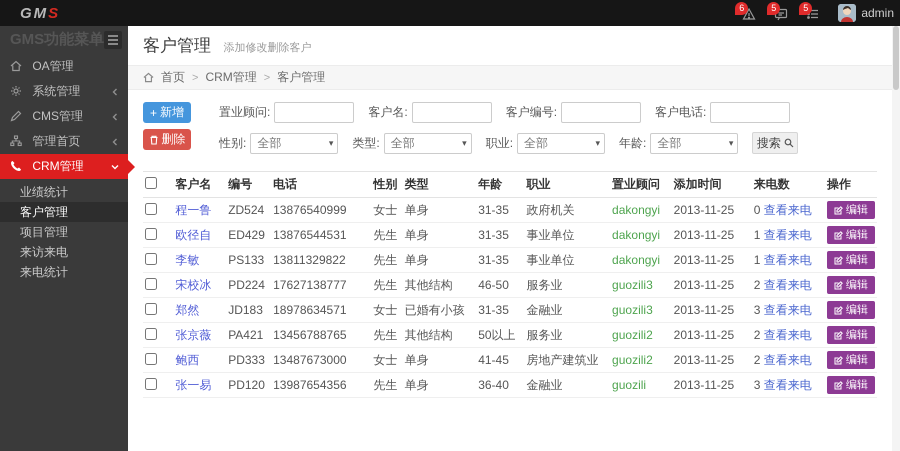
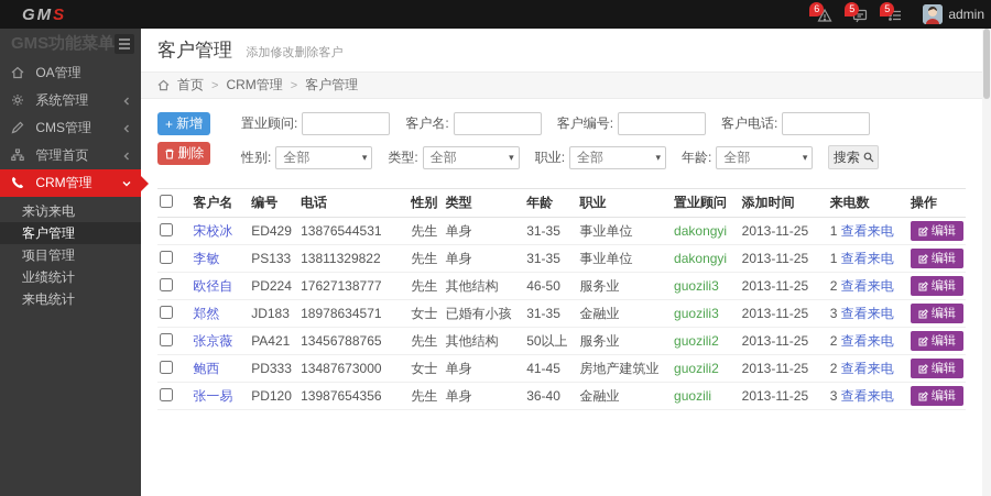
  GMS
  6
  5
  5
  admin
  GMS功能菜单
  OA管理
  系统管理
  CMS管理
  管理首页
  CRM管理
- 业绩统计
+ 来访来电
  客户管理
  项目管理
- 来访来电
+ 业绩统计
  来电统计
  客户管理 添加修改删除客户
  首页
  >
  CRM管理
  >
  客户管理
  +
  新增
  删除
  置业顾问:
  客户名:
  客户编号:
  客户电话:
  性别:
  全部
  ▾
  类型:
  全部
  ▾
  职业:
  全部
  ▾
  年龄:
  全部
  ▾
  搜索
  	客户名	编号	电话	性别	类型	年龄	职业	置业顾问	添加时间	来电数	操作
- 	程一鲁	ZD524	13876540999	女士	单身	31-35	政府机关	dakongyi	2013-11-25	0 查看来电	编辑
- 	欧径自	ED429	13876544531	先生	单身	31-35	事业单位	dakongyi	2013-11-25	1 查看来电	编辑
+ 	宋校冰	ED429	13876544531	先生	单身	31-35	事业单位	dakongyi	2013-11-25	1 查看来电	编辑
  	李敏	PS133	13811329822	先生	单身	31-35	事业单位	dakongyi	2013-11-25	1 查看来电	编辑
- 	宋校冰	PD224	17627138777	先生	其他结构	46-50	服务业	guozili3	2013-11-25	2 查看来电	编辑
+ 	欧径自	PD224	17627138777	先生	其他结构	46-50	服务业	guozili3	2013-11-25	2 查看来电	编辑
  	郑然	JD183	18978634571	女士	已婚有小孩	31-35	金融业	guozili3	2013-11-25	3 查看来电	编辑
  	张京薇	PA421	13456788765	先生	其他结构	50以上	服务业	guozili2	2013-11-25	2 查看来电	编辑
  	鲍西	PD333	13487673000	女士	单身	41-45	房地产建筑业	guozili2	2013-11-25	2 查看来电	编辑
  	张一易	PD120	13987654356	先生	单身	36-40	金融业	guozili	2013-11-25	3 查看来电	编辑
